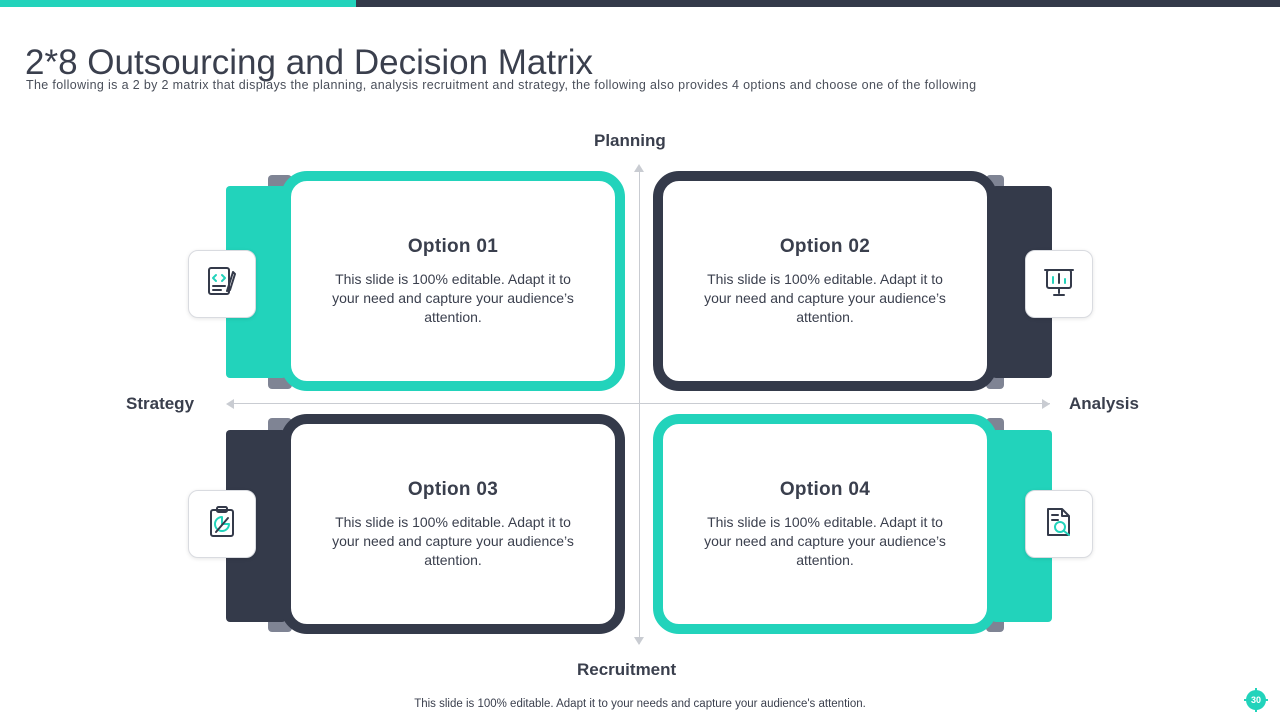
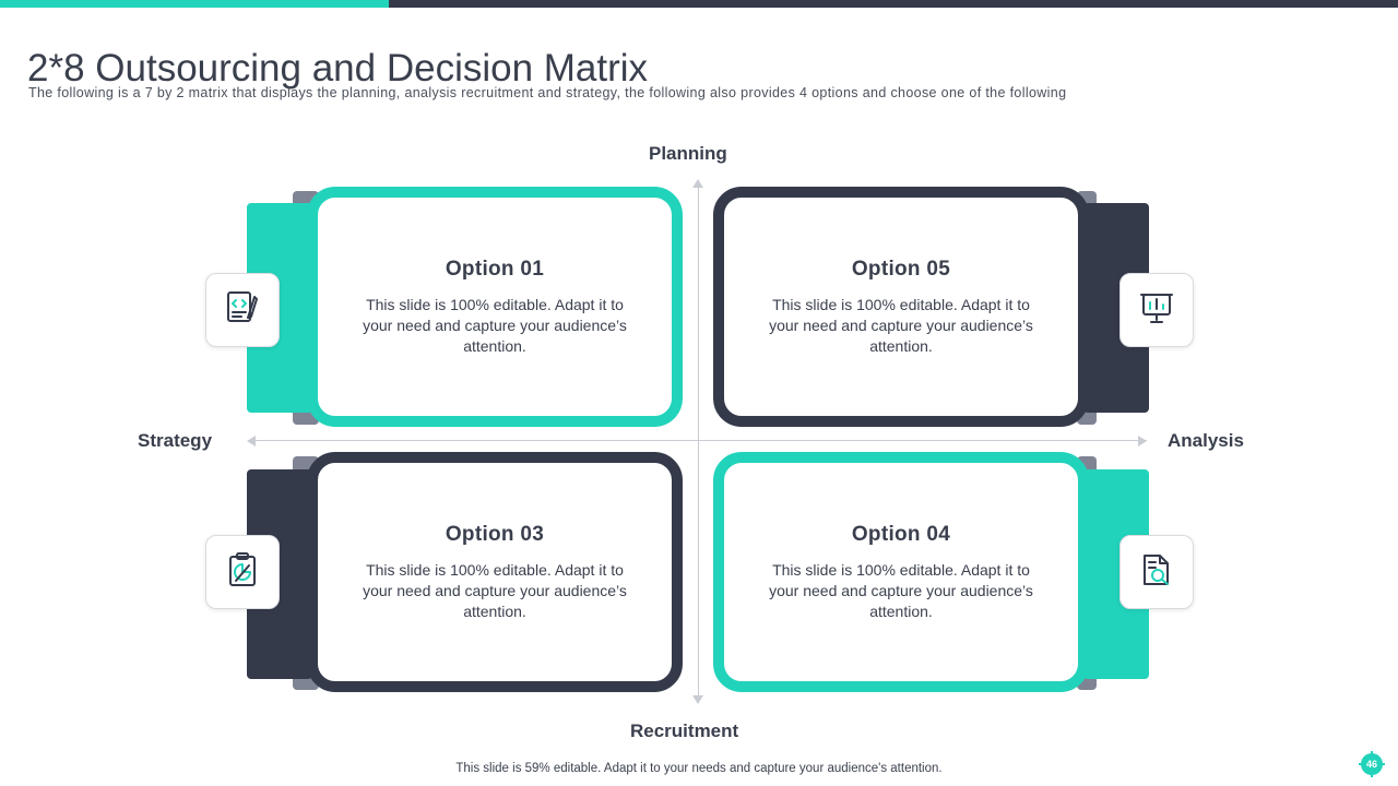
  2*8 Outsourcing and Decision Matrix
- The following is a 2 by 2 matrix that displays the planning, analysis recruitment and strategy, the following also provides 4 options and choose one of the following
+ The following is a 7 by 2 matrix that displays the planning, analysis recruitment and strategy, the following also provides 4 options and choose one of the following
  Planning
  Recruitment
  Strategy
  Analysis
  Option 01
  This slide is 100% editable. Adapt it to your need and capture your audience’s attention.
- Option 02
+ Option 05
  This slide is 100% editable. Adapt it to your need and capture your audience’s attention.
  Option 03
  This slide is 100% editable. Adapt it to your need and capture your audience’s attention.
  Option 04
  This slide is 100% editable. Adapt it to your need and capture your audience’s attention.
- This slide is 100% editable. Adapt it to your needs and capture your audience's attention.
+ This slide is 59% editable. Adapt it to your needs and capture your audience's attention.
- 30
+ 46
